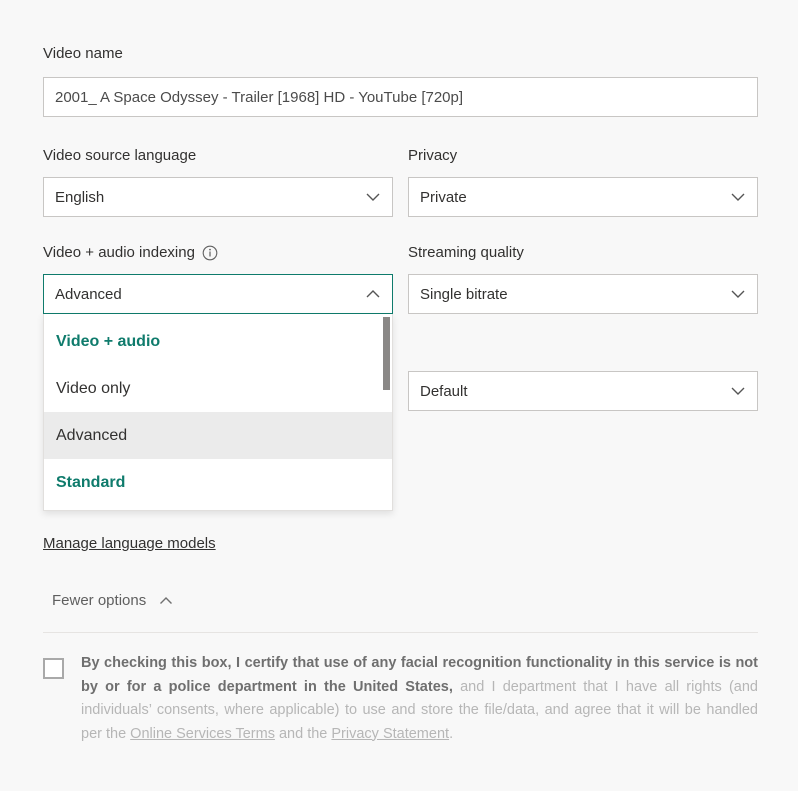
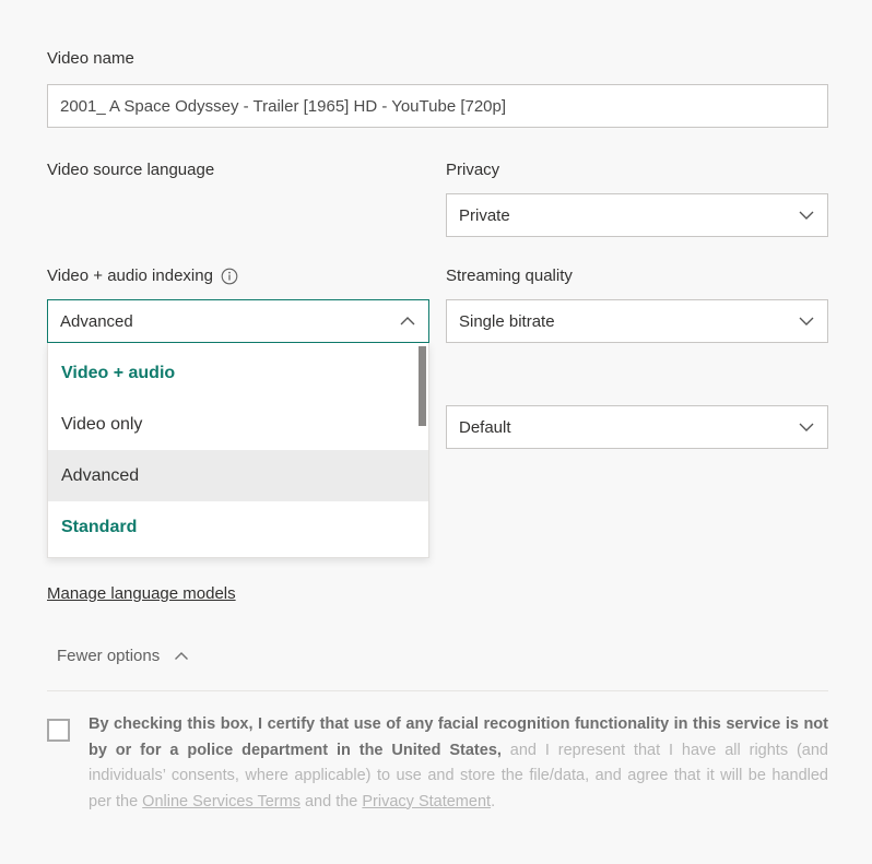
  Video name
- 2001_ A Space Odyssey - Trailer [1968] HD - YouTube [720p]
+ 2001_ A Space Odyssey - Trailer [1965] HD - YouTube [720p]
  Video source language
- English
  Privacy
  Private
  Video + audio indexing
  Advanced
  Streaming quality
  Single bitrate
  Default
  Video + audio
  Video only
  Advanced
  Standard
  Manage language models
  Fewer options
- By checking this box, I certify that use of any facial recognition functionality in this service is not by or for a police department in the United States, and I department that I have all rights (and individuals’ consents, where applicable) to use and store the file/data, and agree that it will be handled per the Online Services Terms and the Privacy Statement.
+ By checking this box, I certify that use of any facial recognition functionality in this service is not by or for a police department in the United States, and I represent that I have all rights (and individuals’ consents, where applicable) to use and store the file/data, and agree that it will be handled per the Online Services Terms and the Privacy Statement.
